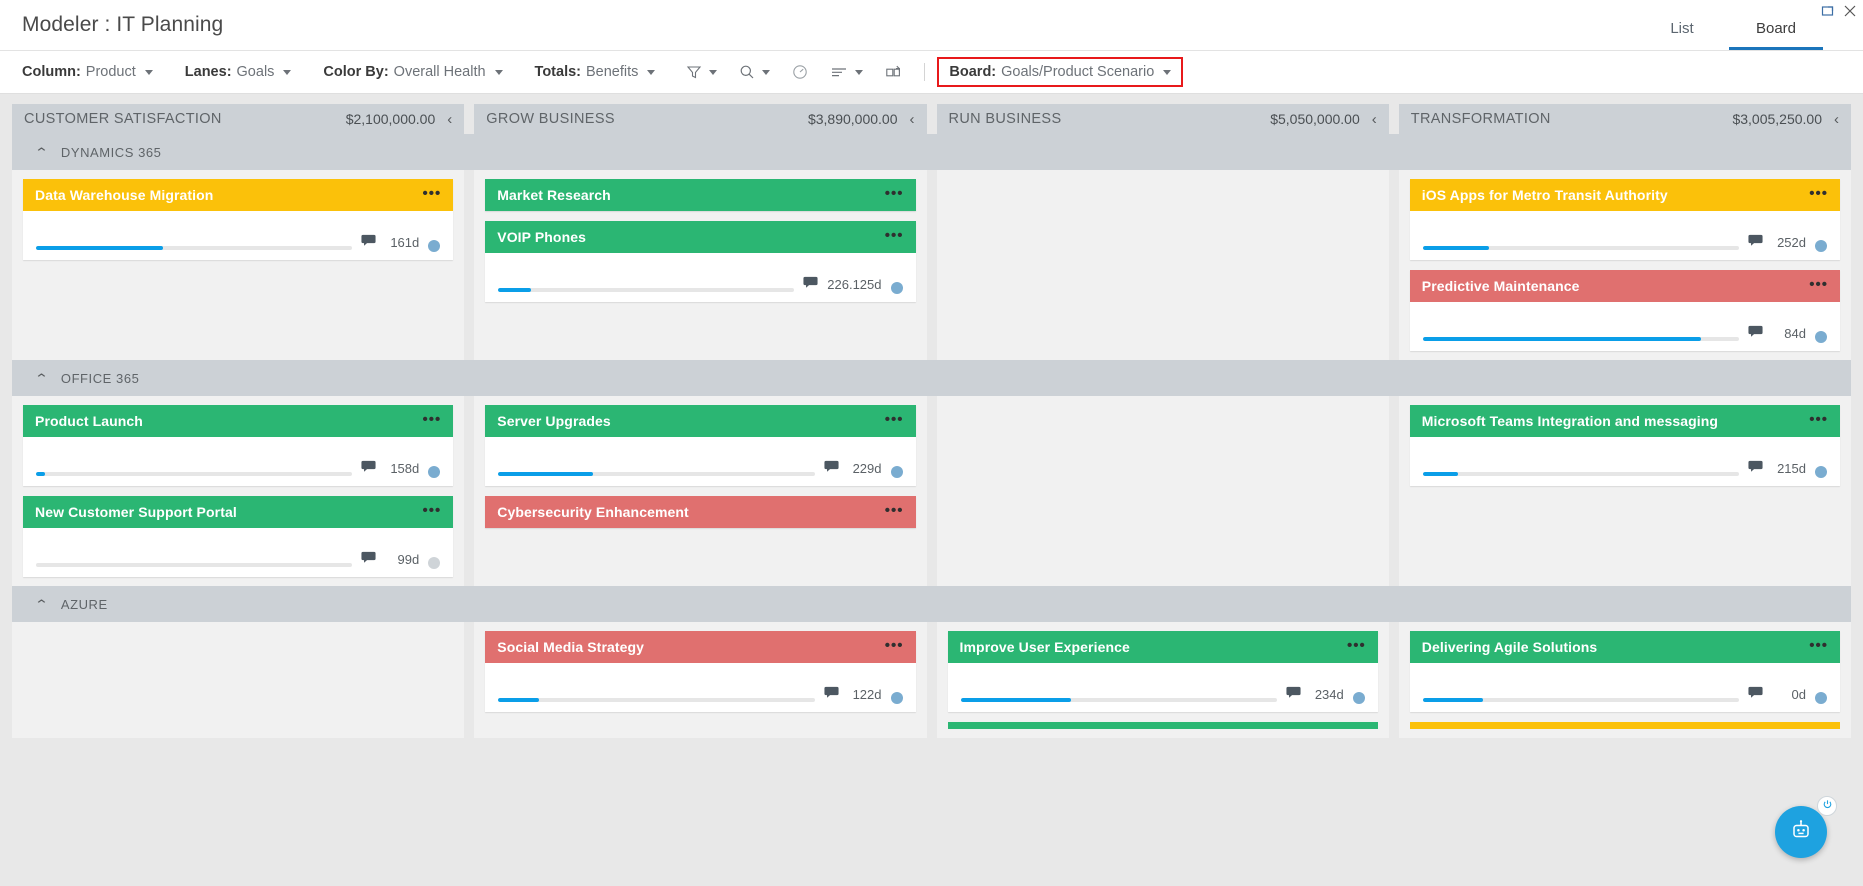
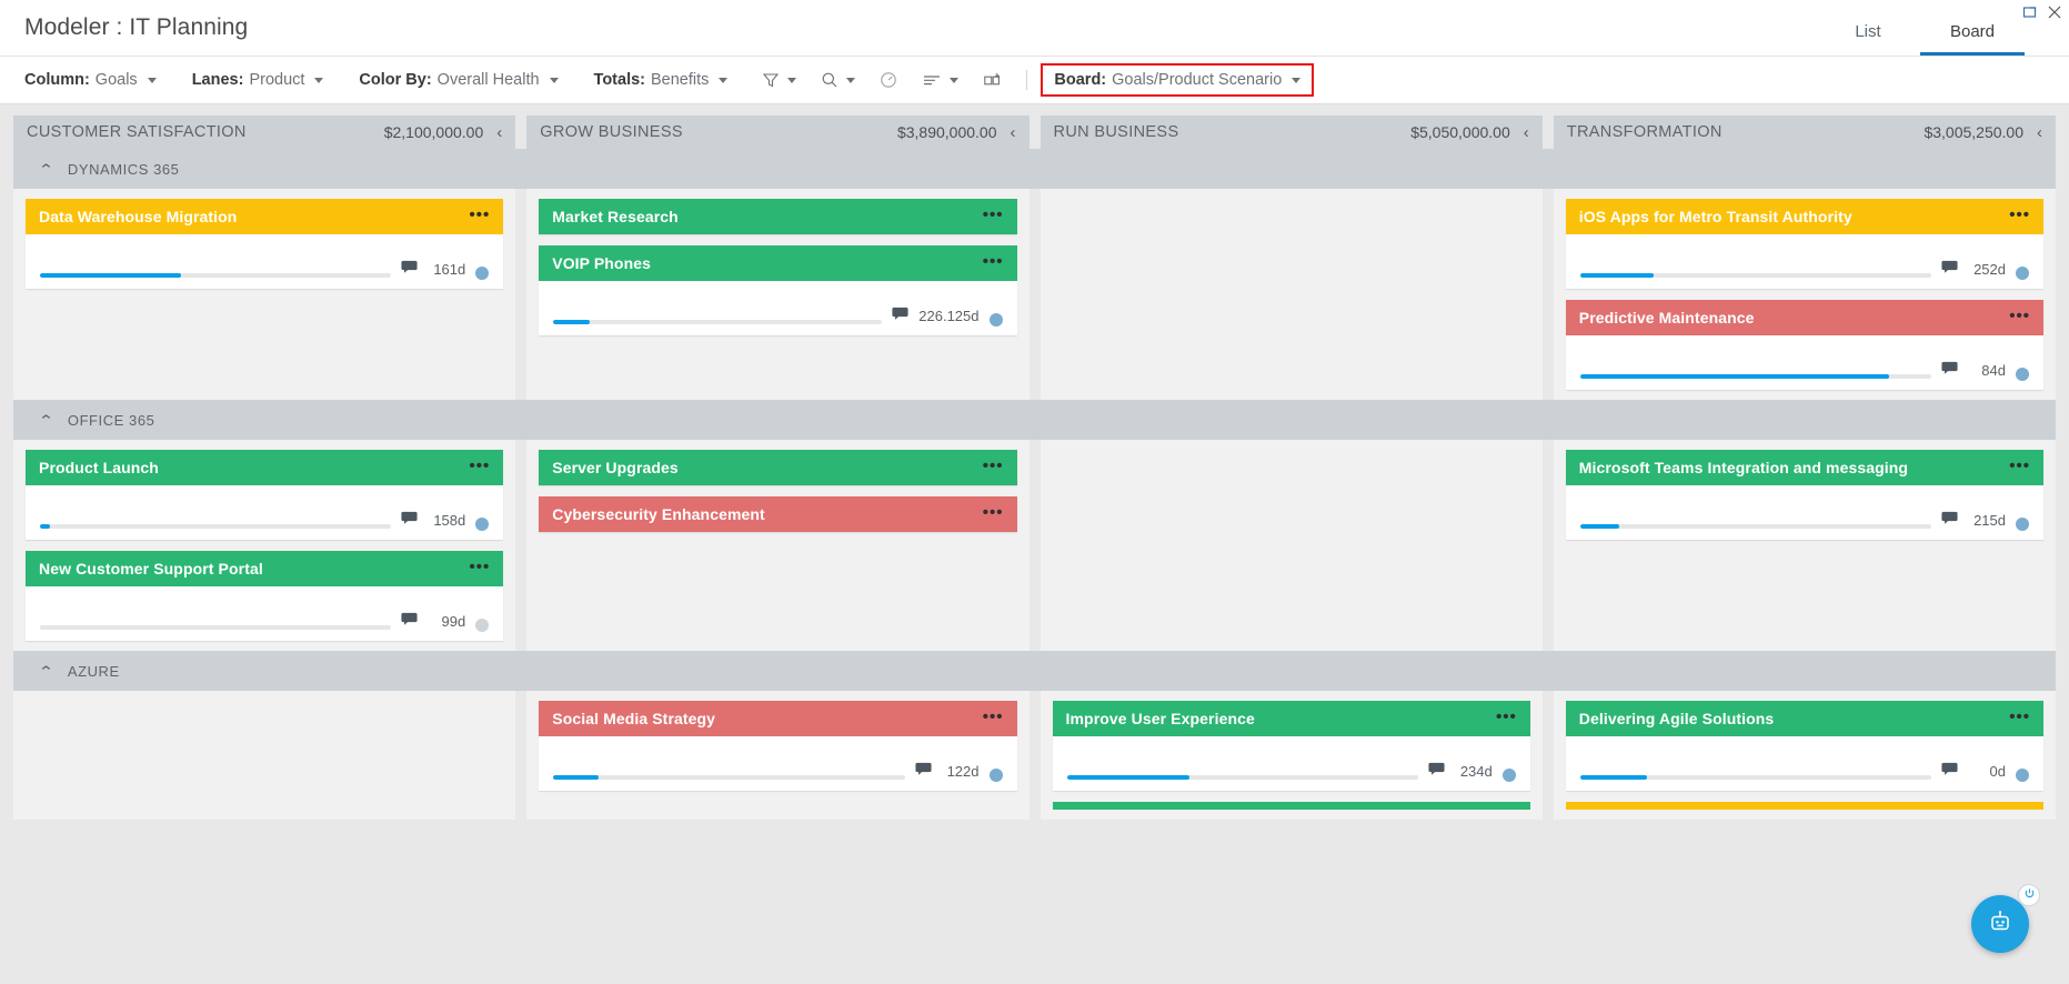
  Modeler : IT Planning
  List
  Board
  Column:
- Product
+ Goals
  Lanes:
- Goals
+ Product
  Color By:
  Overall Health
  Totals:
  Benefits
  Board:
  Goals/Product Scenario
  CUSTOMER SATISFACTION
  $2,100,000.00
  ‹
  GROW BUSINESS
  $3,890,000.00
  ‹
  RUN BUSINESS
  $5,050,000.00
  ‹
  TRANSFORMATION
  $3,005,250.00
  ‹
  ⌃
  DYNAMICS 365
  Data Warehouse Migration
  •••
  161d
  Market Research
  •••
  VOIP Phones
  •••
  226.125d
  iOS Apps for Metro Transit Authority
  •••
  252d
  Predictive Maintenance
  •••
  84d
  ⌃
  OFFICE 365
  Product Launch
  •••
  158d
  New Customer Support Portal
  •••
  99d
  Server Upgrades
  •••
- 229d
  Cybersecurity Enhancement
  •••
  Microsoft Teams Integration and messaging
  •••
  215d
  ⌃
  AZURE
  Social Media Strategy
  •••
  122d
  Improve User Experience
  •••
  234d
  Delivering Agile Solutions
  •••
  0d
